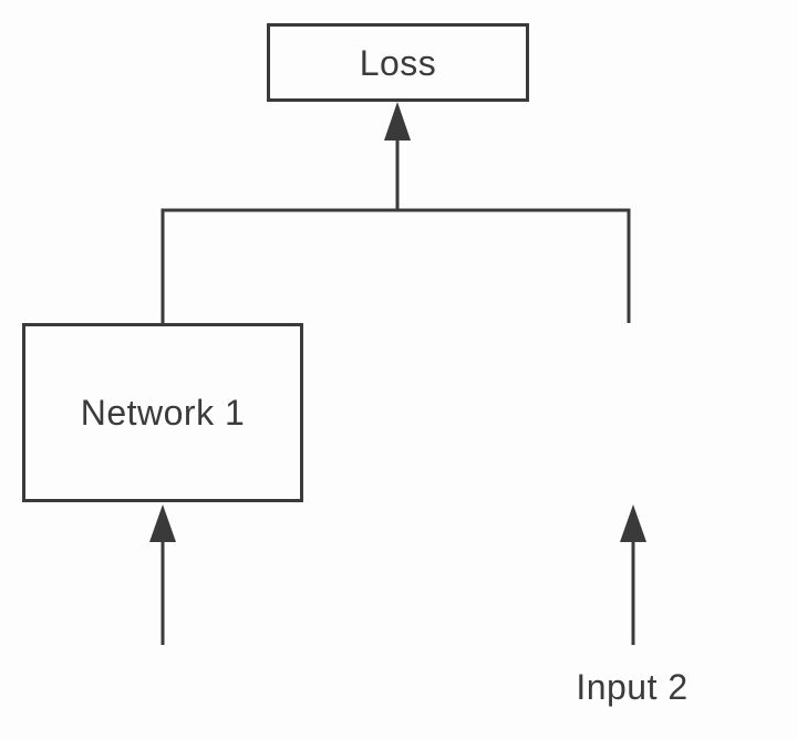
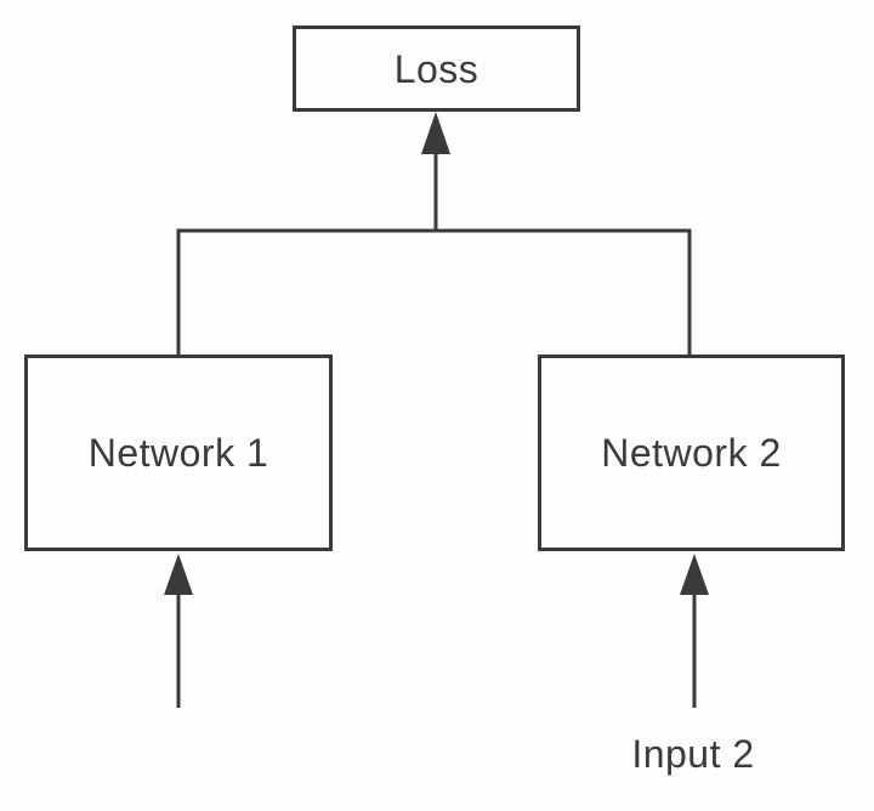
  Loss
  Network 1
+ Network 2
  Input 2
